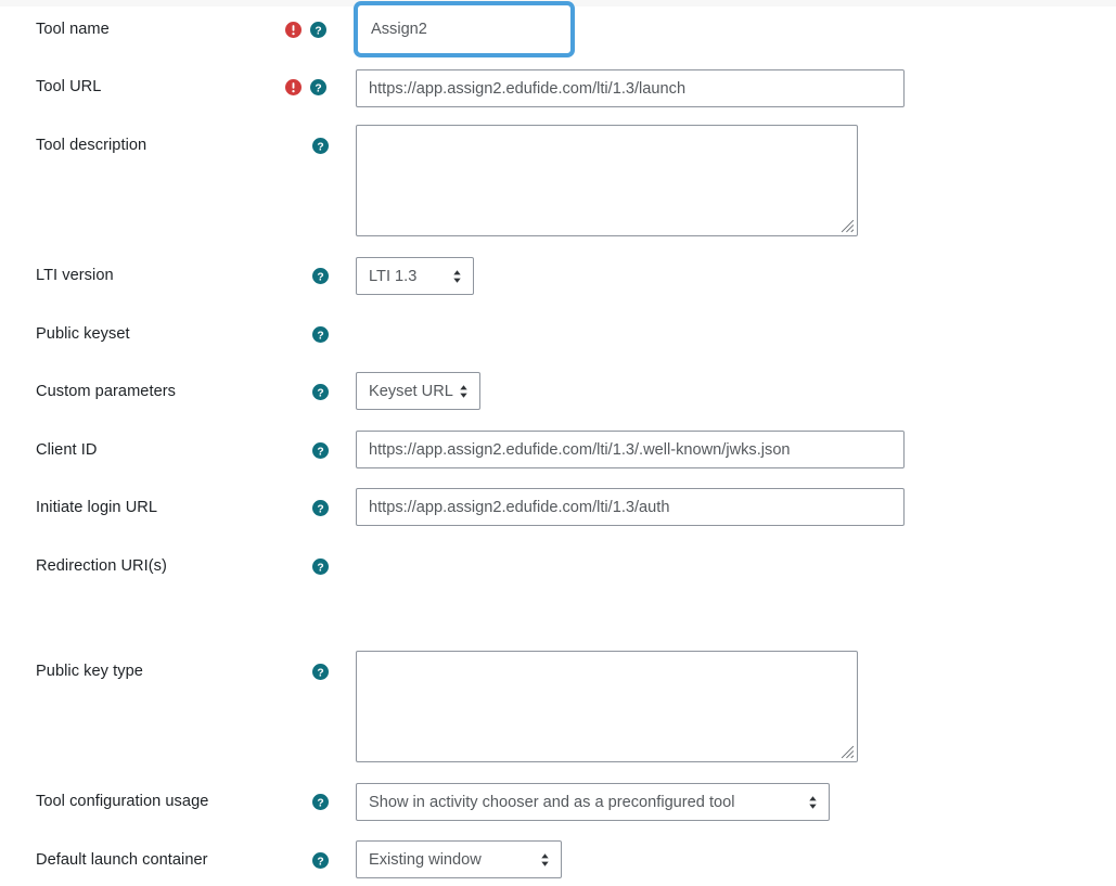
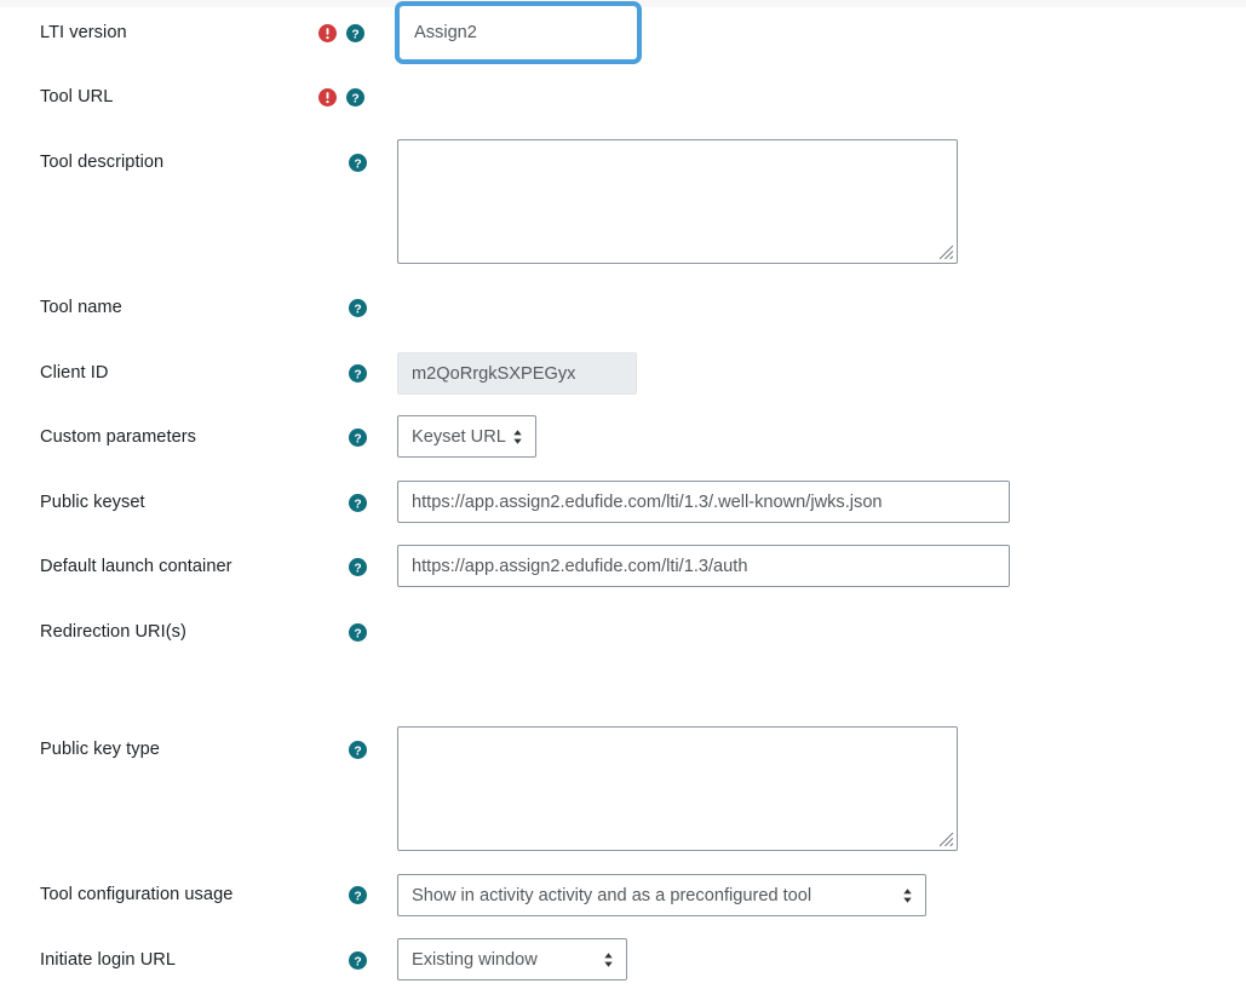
- Tool name
+ LTI version
  ?
  Assign2
  Tool URL
  ?
- https://app.assign2.edufide.com/lti/1.3/launch
  Tool description
  ?
- LTI version
+ Tool name
  ?
- LTI 1.3
- Public keyset
+ Client ID
  ?
+ m2QoRrgkSXPEGyx
  Custom parameters
  ?
  Keyset URL
- Client ID
+ Public keyset
  ?
  https://app.assign2.edufide.com/lti/1.3/.well-known/jwks.json
- Initiate login URL
+ Default launch container
  ?
  https://app.assign2.edufide.com/lti/1.3/auth
  Redirection URI(s)
  ?
  Public key type
  ?
  Tool configuration usage
  ?
- Show in activity chooser and as a preconfigured tool
+ Show in activity activity and as a preconfigured tool
- Default launch container
+ Initiate login URL
  ?
  Existing window
